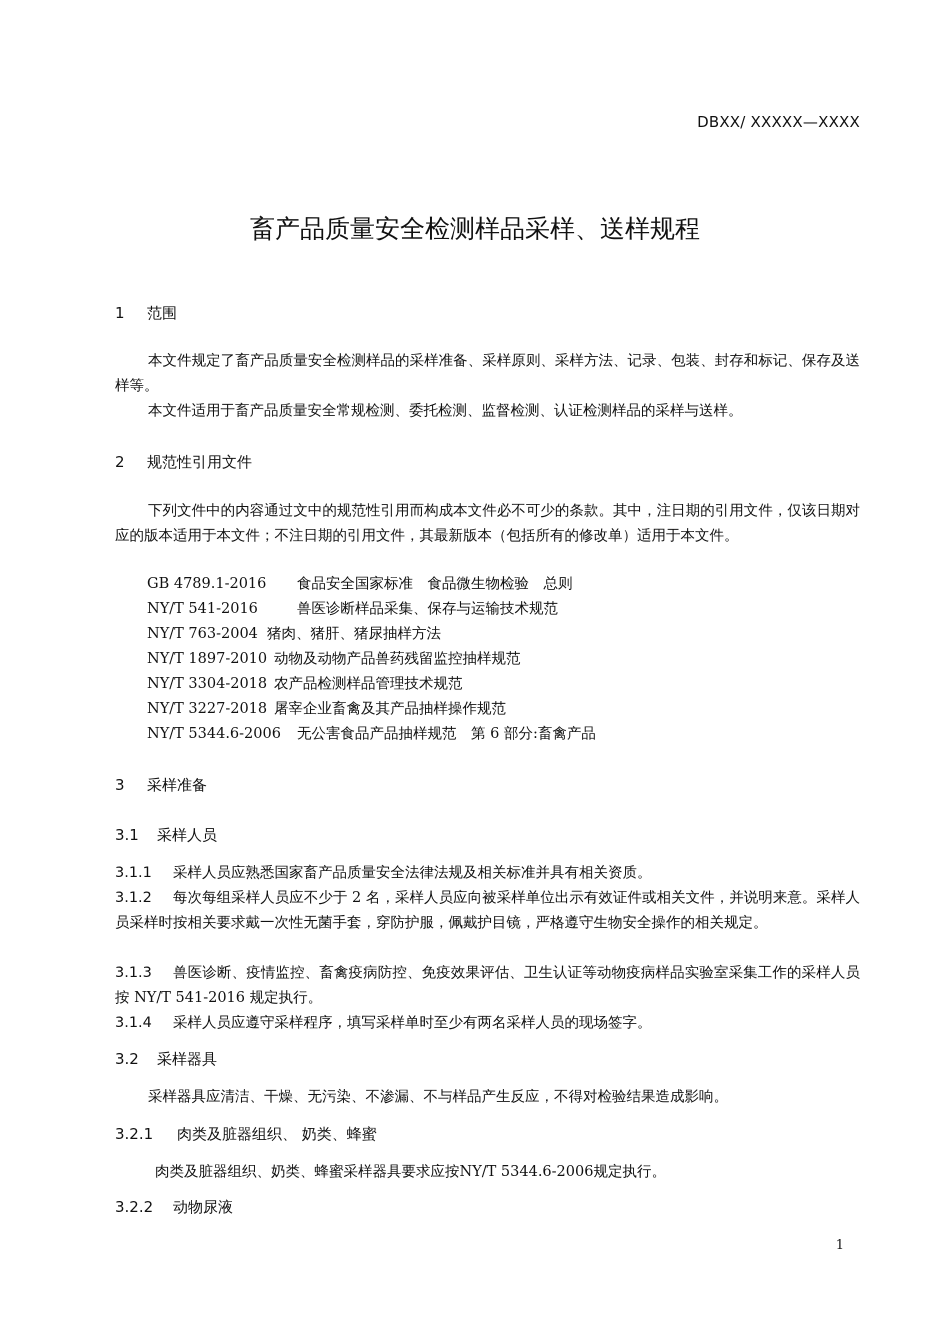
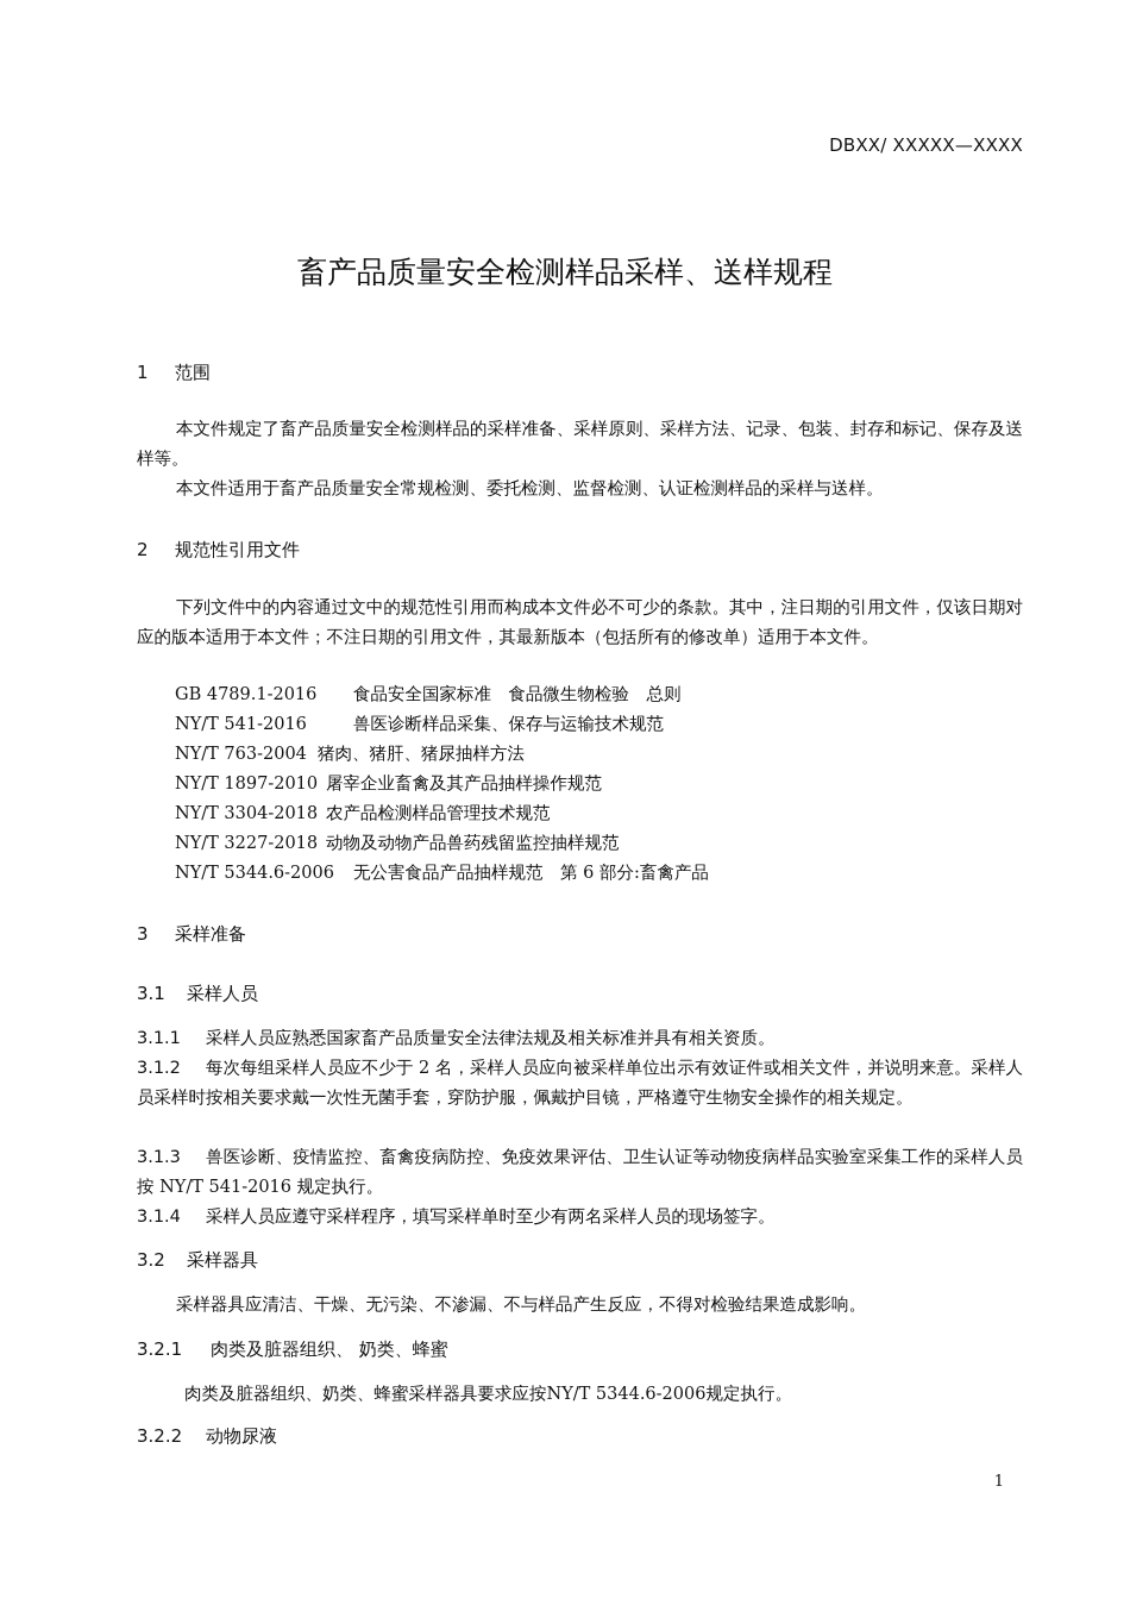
  DBXX/ XXXXX—XXXX
  畜产品质量安全检测样品采样、送样规程
  1 范围
  本文件规定了畜产品质量安全检测样品的采样准备、采样原则、采样方法、记录、包装、封存和标记、保存及送样等。
  本文件适用于畜产品质量安全常规检测、委托检测、监督检测、认证检测样品的采样与送样。
  2 规范性引用文件
  下列文件中的内容通过文中的规范性引用而构成本文件必不可少的条款。其中，注日期的引用文件，仅该日期对应的版本适用于本文件；不注日期的引用文件，其最新版本（包括所有的修改单）适用于本文件。
  GB 4789.1-2016 食品安全国家标准 食品微生物检验 总则
  NY/T 541-2016 兽医诊断样品采集、保存与运输技术规范
  NY/T 763-2004 猪肉、猪肝、猪尿抽样方法
- NY/T 1897-2010 动物及动物产品兽药残留监控抽样规范
+ NY/T 1897-2010 屠宰企业畜禽及其产品抽样操作规范
  NY/T 3304-2018 农产品检测样品管理技术规范
- NY/T 3227-2018 屠宰企业畜禽及其产品抽样操作规范
+ NY/T 3227-2018 动物及动物产品兽药残留监控抽样规范
  NY/T 5344.6-2006 无公害食品产品抽样规范 第 6 部分:畜禽产品
  3 采样准备
  3.1 采样人员
  3.1.1 采样人员应熟悉国家畜产品质量安全法律法规及相关标准并具有相关资质。
  3.1.2 每次每组采样人员应不少于 2 名，采样人员应向被采样单位出示有效证件或相关文件，并说明来意。采样人员采样时按相关要求戴一次性无菌手套，穿防护服，佩戴护目镜，严格遵守生物安全操作的相关规定。
  3.1.3 兽医诊断、疫情监控、畜禽疫病防控、免疫效果评估、卫生认证等动物疫病样品实验室采集工作的采样人员按 NY/T 541-2016 规定执行。
  3.1.4 采样人员应遵守采样程序，填写采样单时至少有两名采样人员的现场签字。
  3.2 采样器具
  采样器具应清洁、干燥、无污染、不渗漏、不与样品产生反应，不得对检验结果造成影响。
  3.2.1 肉类及脏器组织、 奶类、蜂蜜
  肉类及脏器组织、奶类、蜂蜜采样器具要求应按NY/T 5344.6-2006规定执行。
  3.2.2 动物尿液
  1
